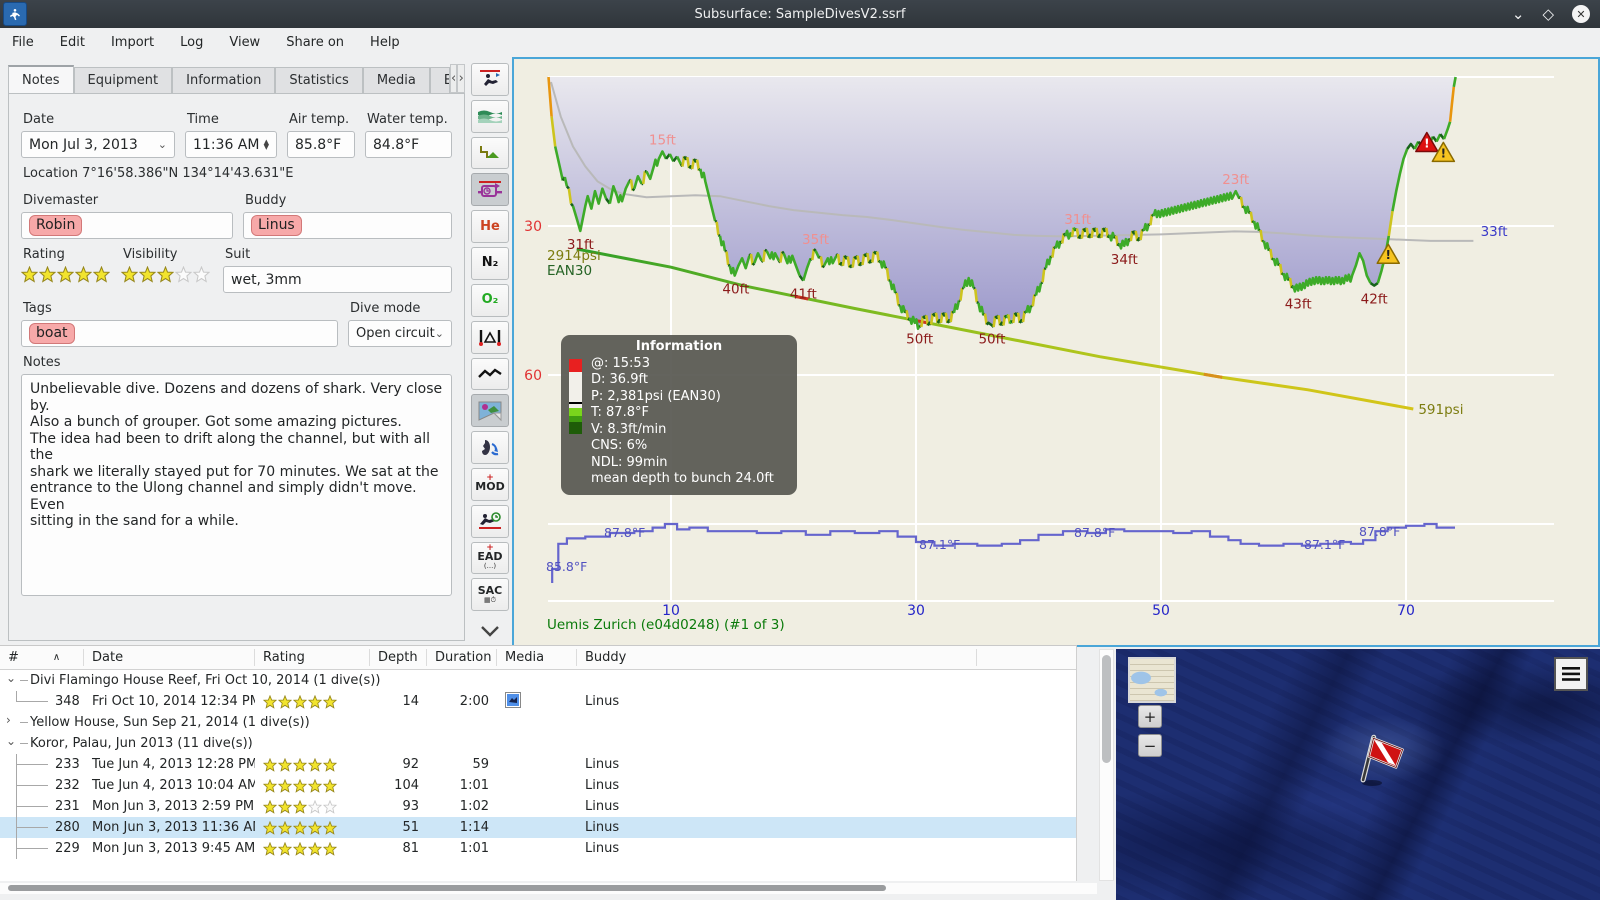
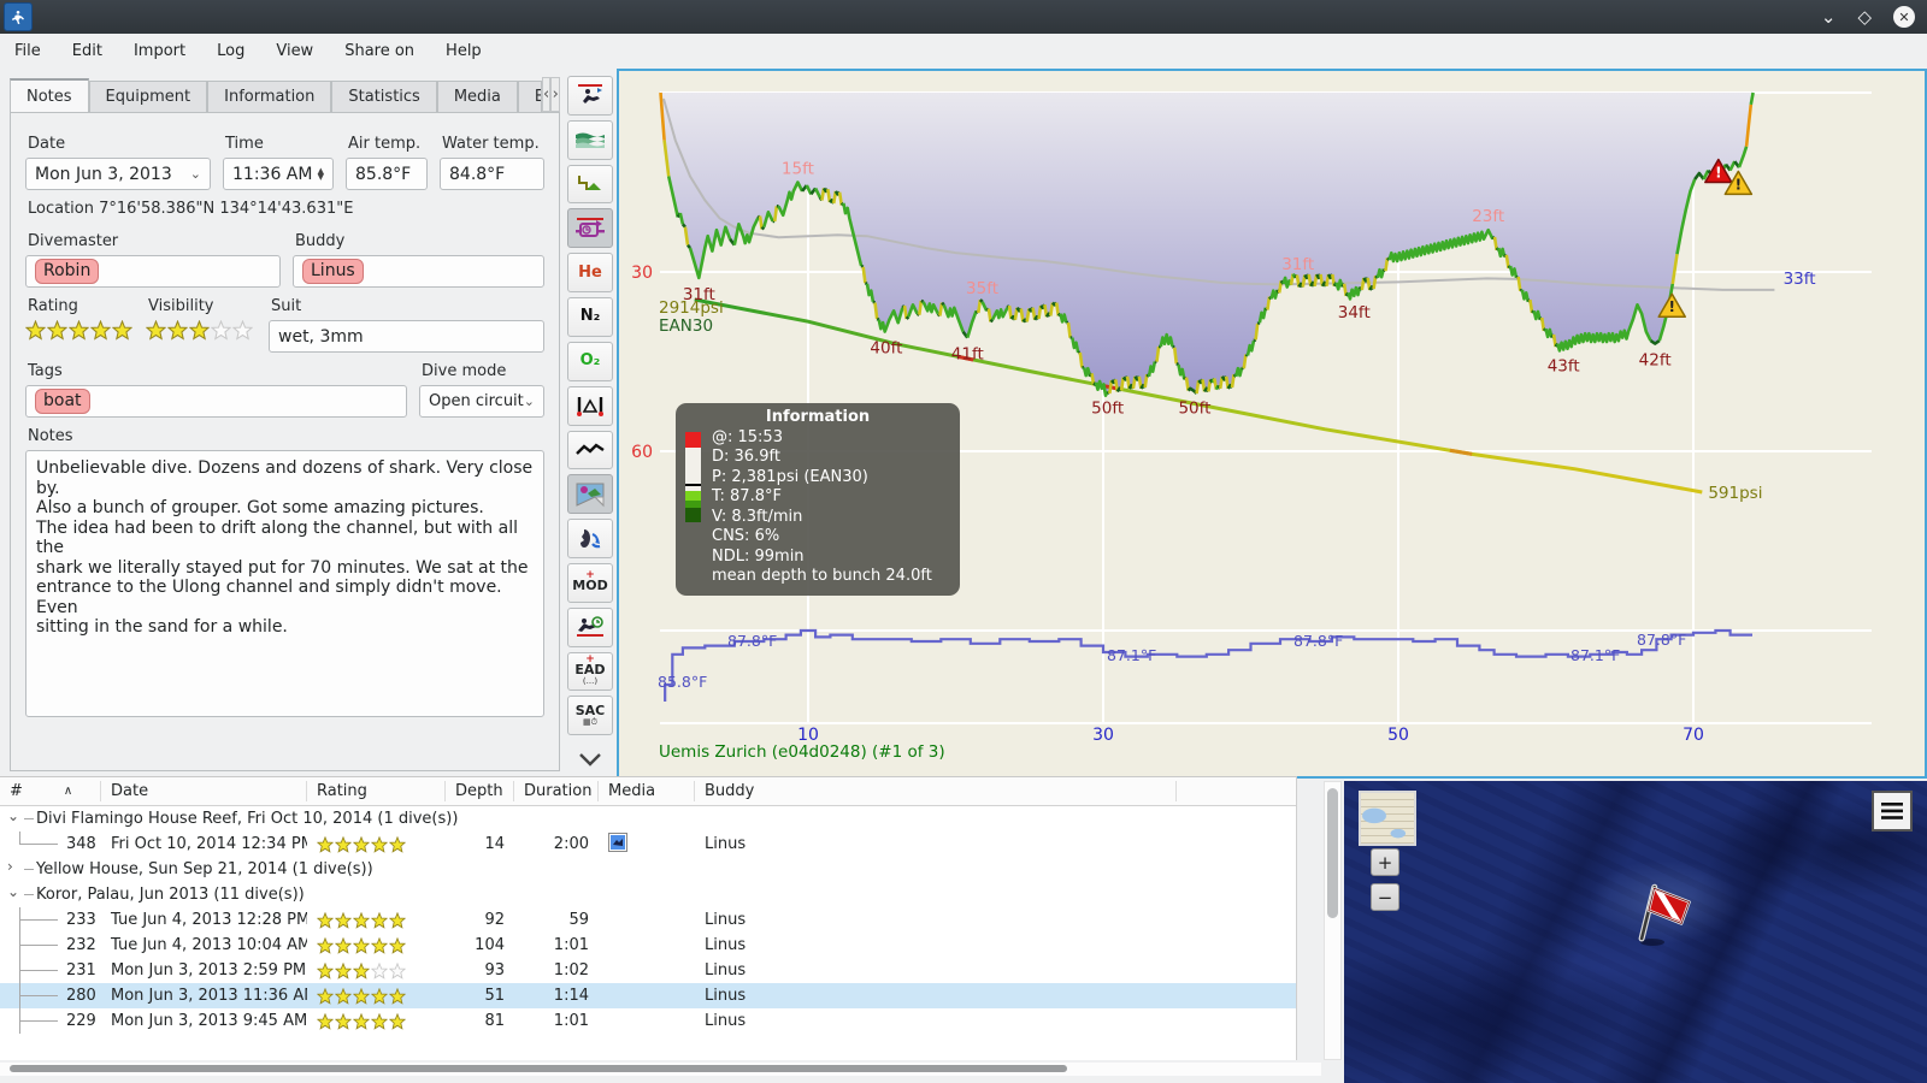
- Subsurface: SampleDivesV2.ssrf
  ⌄
  ◇
  ✕
  File
  Edit
  Import
  Log
  View
  Share on
  Help
  Notes
  Equipment
  Information
  Statistics
  Media
  E
  ‹
  ›
  Date
- Mon Jul 3, 2013
+ Mon Jun 3, 2013
  ⌄
  Time
  11:36 AM
  ▲
  ▼
  Air temp.
  85.8°F
  Water temp.
  84.8°F
  Location 7°16'58.386"N 134°14'43.631"E
  Divemaster
  Robin
  Buddy
  Linus
  Rating
  Visibility
  Suit
  wet, 3mm
  Tags
  boat
  Dive mode
  Open circuit
  ⌄
  Notes
  Unbelievable dive. Dozens and dozens of shark. Very close by.
  Also a bunch of grouper. Got some amazing pictures.
  The idea had been to drift along the channel, but with all the
  shark we literally stayed put for 70 minutes. We sat at the
  entrance to the Ulong channel and simply didn't move. Even
  sitting in the sand for a while.
  He
  N₂
  O₂
  +
  MOD
  +
  EAD
  (...)
  SAC
  ▦⏱
  10
  30
  50
  70
  30
  60
  31ft
  15ft
  40ft
  41ft
  35ft
  50ft
  50ft
  31ft
  34ft
  23ft
  43ft
  42ft
  33ft
  2914psi
  EAN30
  591psi
  85.8°F
  87.8°F
  87.1°F
  87.8°F
  87.1°F
  87.8°F
  Uemis Zurich (e04d0248) (#1 of 3)
  !
  !
  !
  Information
  @: 15:53
  D: 36.9ft
  P: 2,381psi (EAN30)
  T: 87.8°F
  V: 8.3ft/min
  CNS: 6%
  NDL: 99min
  mean depth to bunch 24.0ft
  #
  ∧
  Date
  Rating
  Depth
  Duration
  Media
  Buddy
  ⌄
  Divi Flamingo House Reef, Fri Oct 10, 2014 (1 dive(s))
  348
  Fri Oct 10, 2014 12:34 P
  14
  2:00
  Linus
  ›
  Yellow House, Sun Sep 21, 2014 (1 dive(s))
  ⌄
  Koror, Palau, Jun 2013 (11 dive(s))
  233
  Tue Jun 4, 2013 12:28 PM
  92
  59
  Linus
  232
  Tue Jun 4, 2013 10:04 AM
  104
  1:01
  Linus
  231
  Mon Jun 3, 2013 2:59 PM
  93
  1:02
  Linus
  280
  Mon Jun 3, 2013 11:36 A
  51
  1:14
  Linus
  229
  Mon Jun 3, 2013 9:45 AM
  81
  1:01
  Linus
  +
  −
